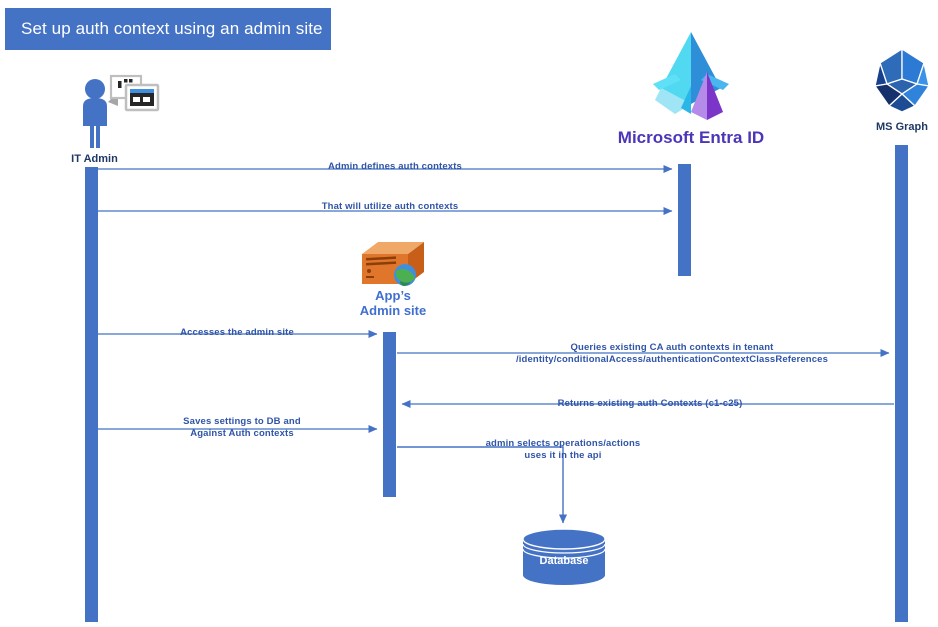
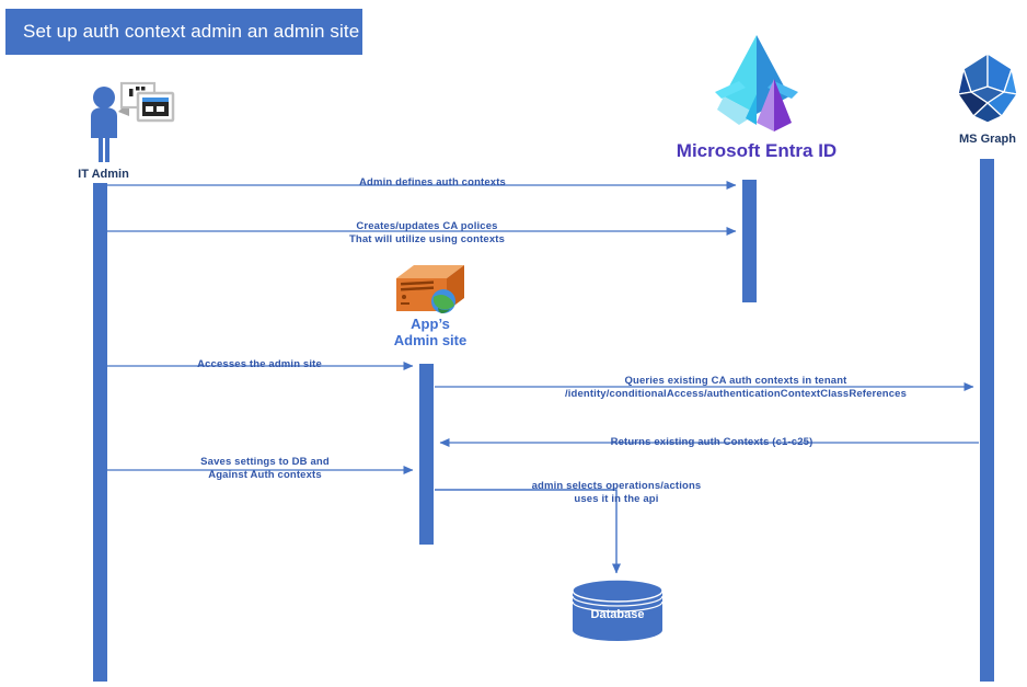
- Set up auth context using an admin site
+ Set up auth context admin an admin site
  IT Admin
  App’s
  Admin site
  Microsoft Entra ID
  MS Graph
  Database
  Admin defines auth contexts
+ Creates/updates CA polices
- That will utilize auth contexts
+ That will utilize using contexts
  Accesses the admin site
  Queries existing CA auth contexts in tenant
  /identity/conditionalAccess/authenticationContextClassReferences
  Returns existing auth Contexts (c1-c25)
  Saves settings to DB and
  Against Auth contexts
  admin selects operations/actions
  uses it in the api
